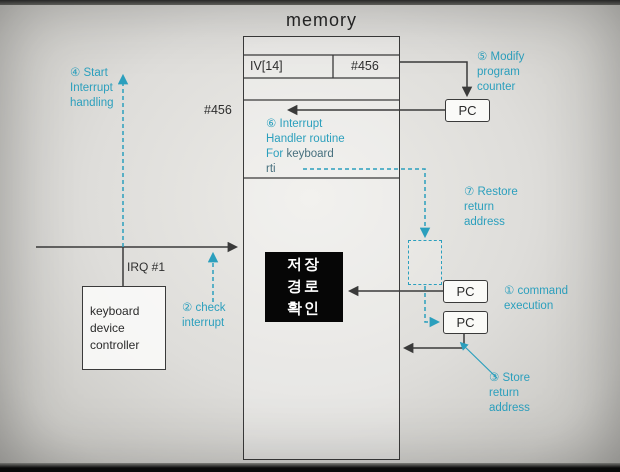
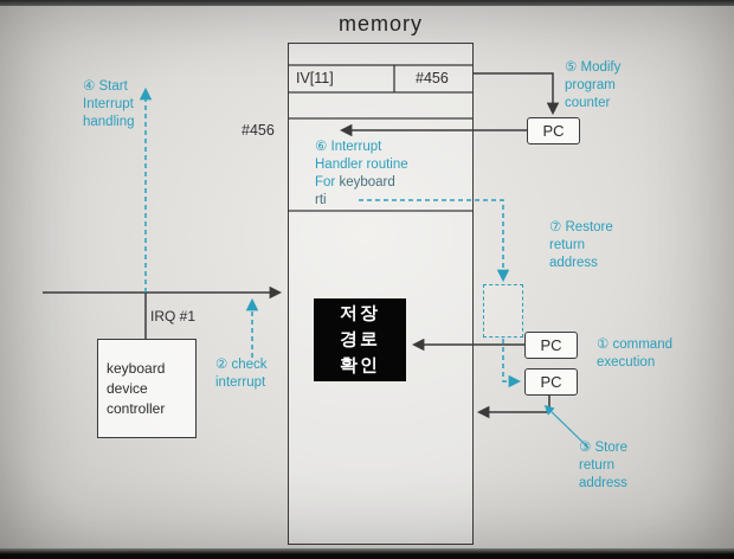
  memory
- IV[14]
+ IV[11]
  #456
  #456
  ⑥ Interrupt
  Handler routine
  For keyboard
  rti
  저장
  경로
  확인
  PC
  PC
  PC
  IRQ #1
  keyboard
  device
  controller
  ⑤ Modify
  program
  counter
  ④ Start
  Interrupt
  handling
  ⑦ Restore
  return
  address
  ① command
  execution
  ③ Store
  return
  address
  ② check
  interrupt
